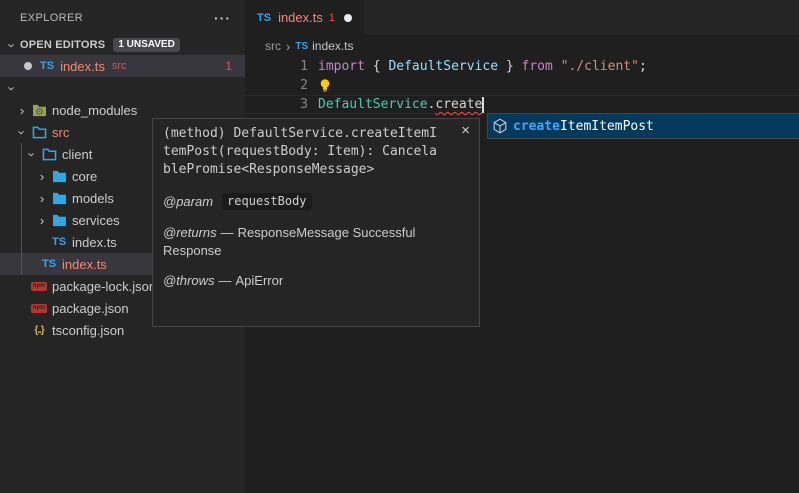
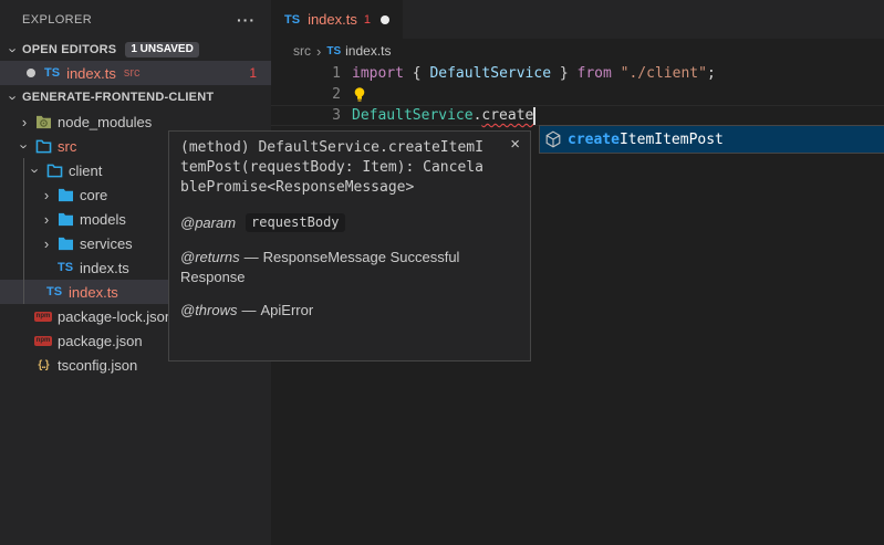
  EXPLORER
  ···
  OPEN EDITORS
  1 UNSAVED
  TS
  index.ts
  src
  1
+ GENERATE-FRONTEND-CLIENT
  ›
  node_modules
  src
  client
  ›
  core
  ›
  models
  ›
  services
  TS
  index.ts
  TS
  index.ts
  package-lock.jso
  package.json
  {..}
  tsconfig.json
  TS
  index.ts
  1
  src
  ›
  TS
  index.ts
  1
  import
  {
  DefaultService
  }
  from
  "./client"
  ;
  2
  3
  DefaultService
  .
  create
  (method) DefaultService.createItemItemPost(requestBody: Item): CancelablePromise<ResponseMessage>
  ×
  @param
  requestBody
  @returns — ResponseMessage Successful Response
  @throws — ApiError
  createItemItemPost
